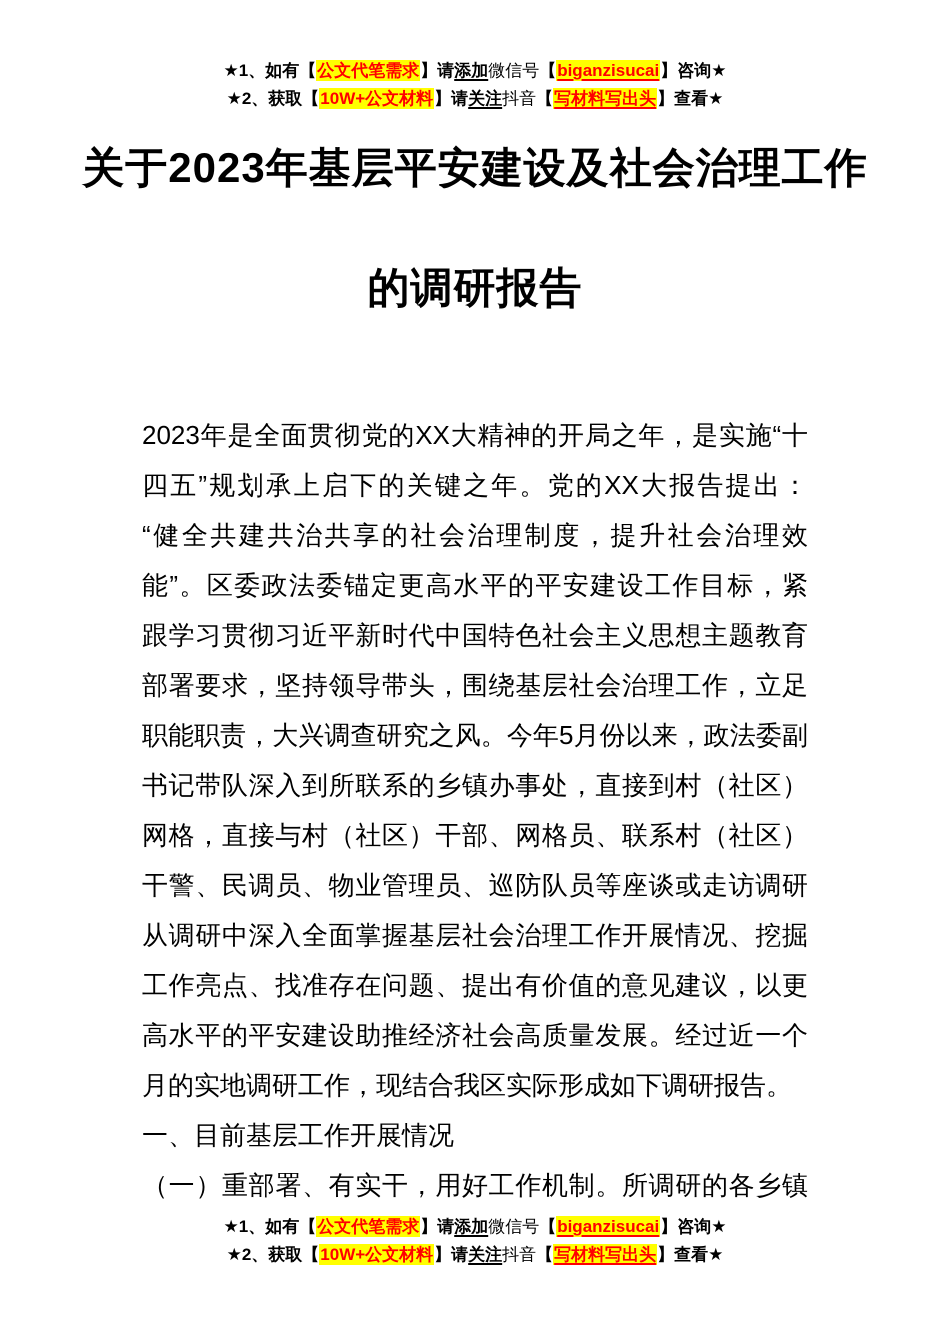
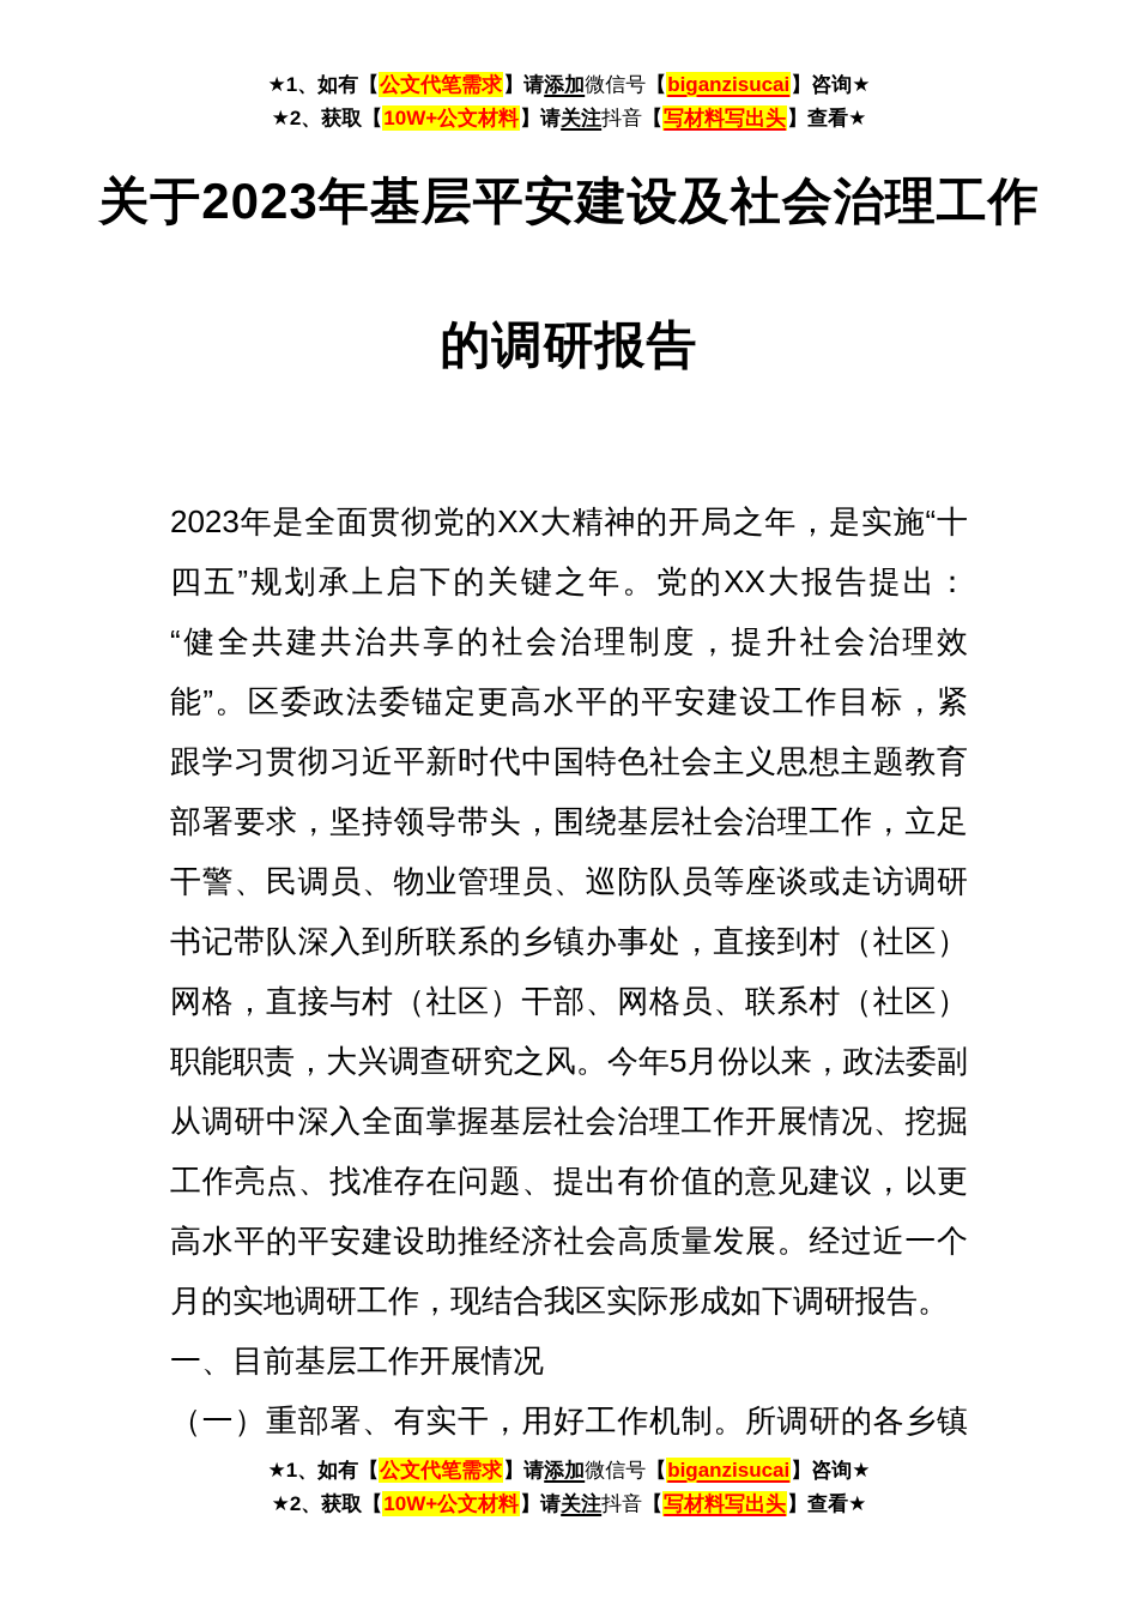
  ★1、如有【公文代笔需求】请添加微信号【biganzisucai】咨询★
  ★2、获取【10W+公文材料】请关注抖音【写材料写出头】查看★
  关于2023年基层平安建设及社会治理工作
  的调研报告
  2023年是全面贯彻党的XX大精神的开局之年，是实施“十
  四五”规划承上启下的关键之年。党的XX大报告提出：
  “健全共建共治共享的社会治理制度，提升社会治理效
  能”。区委政法委锚定更高水平的平安建设工作目标，紧
  跟学习贯彻习近平新时代中国特色社会主义思想主题教育
  部署要求，坚持领导带头，围绕基层社会治理工作，立足
- 职能职责，大兴调查研究之风。今年5月份以来，政法委副
+ 干警、民调员、物业管理员、巡防队员等座谈或走访调研
  书记带队深入到所联系的乡镇办事处，直接到村（社区）
  网格，直接与村（社区）干部、网格员、联系村（社区）
- 干警、民调员、物业管理员、巡防队员等座谈或走访调研
+ 职能职责，大兴调查研究之风。今年5月份以来，政法委副
  从调研中深入全面掌握基层社会治理工作开展情况、挖掘
  工作亮点、找准存在问题、提出有价值的意见建议，以更
  高水平的平安建设助推经济社会高质量发展。经过近一个
  月的实地调研工作，现结合我区实际形成如下调研报告。
  一、目前基层工作开展情况
  （一）重部署、有实干，用好工作机制。所调研的各乡镇
  ★1、如有【公文代笔需求】请添加微信号【biganzisucai】咨询★
  ★2、获取【10W+公文材料】请关注抖音【写材料写出头】查看★
